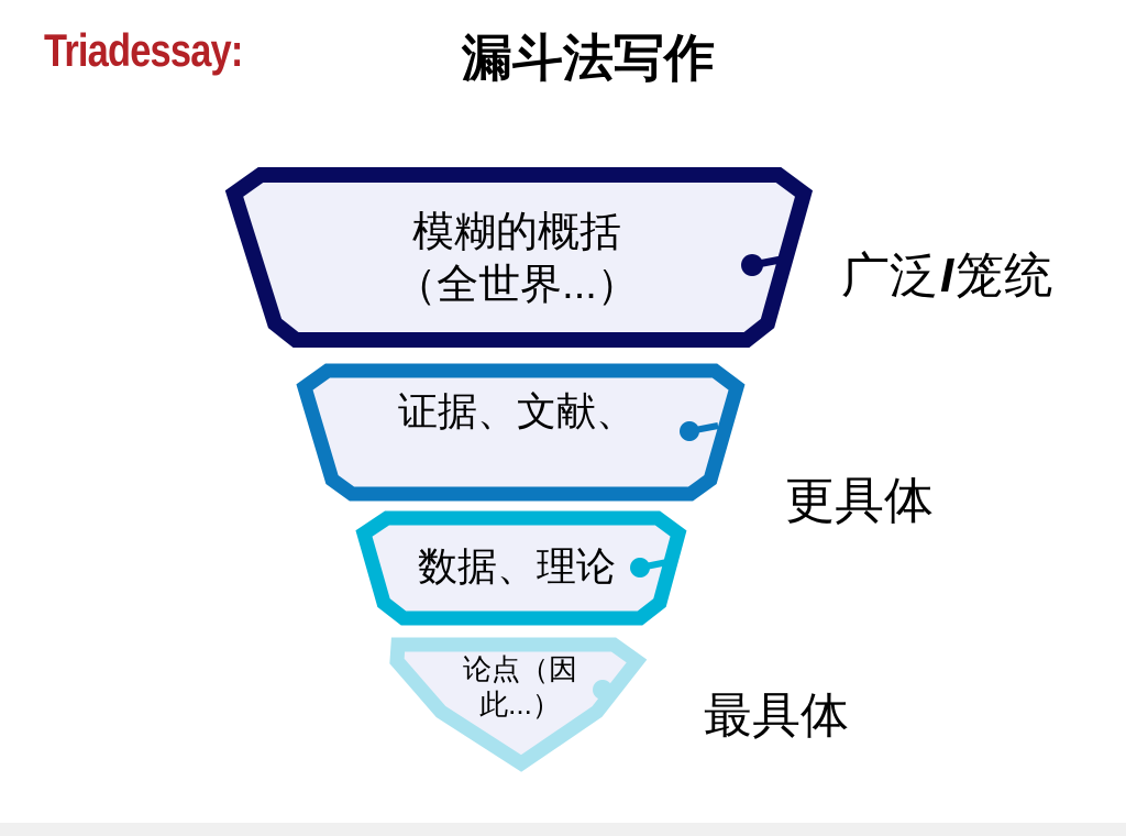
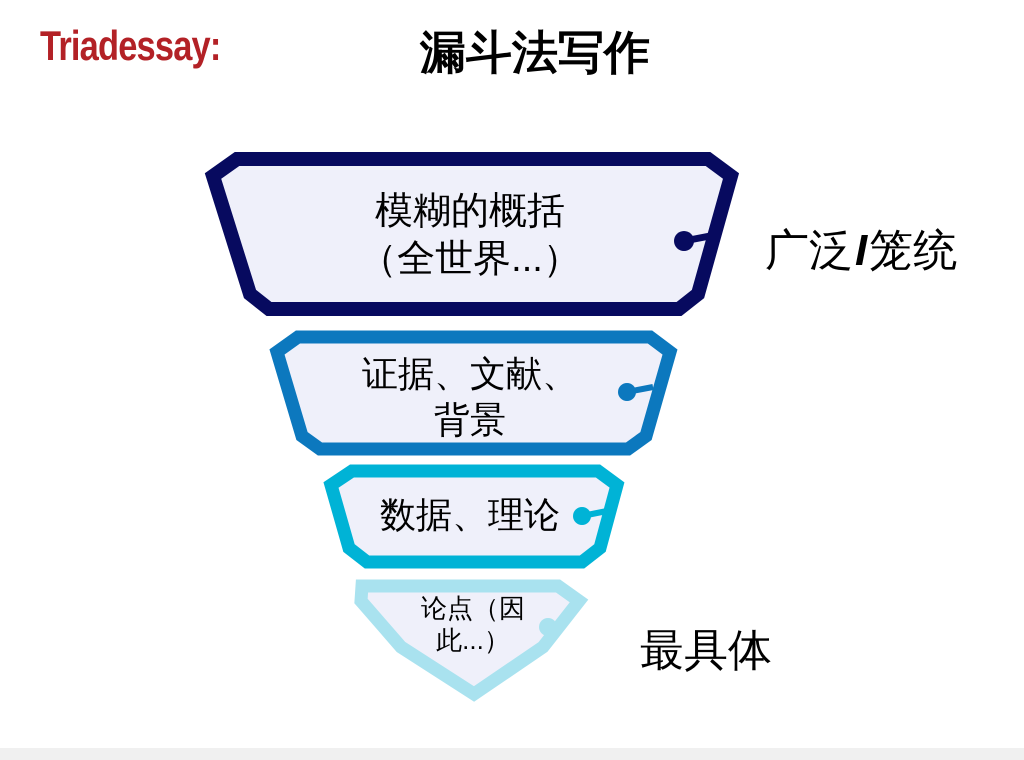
  Triadessay:
  漏斗法写作
  模糊的概括
  （全世界...）
  证据、文献、
+ 背景
  数据、理论
  论点（因
  此...）
  广泛I笼统
- 更具体
  最具体
